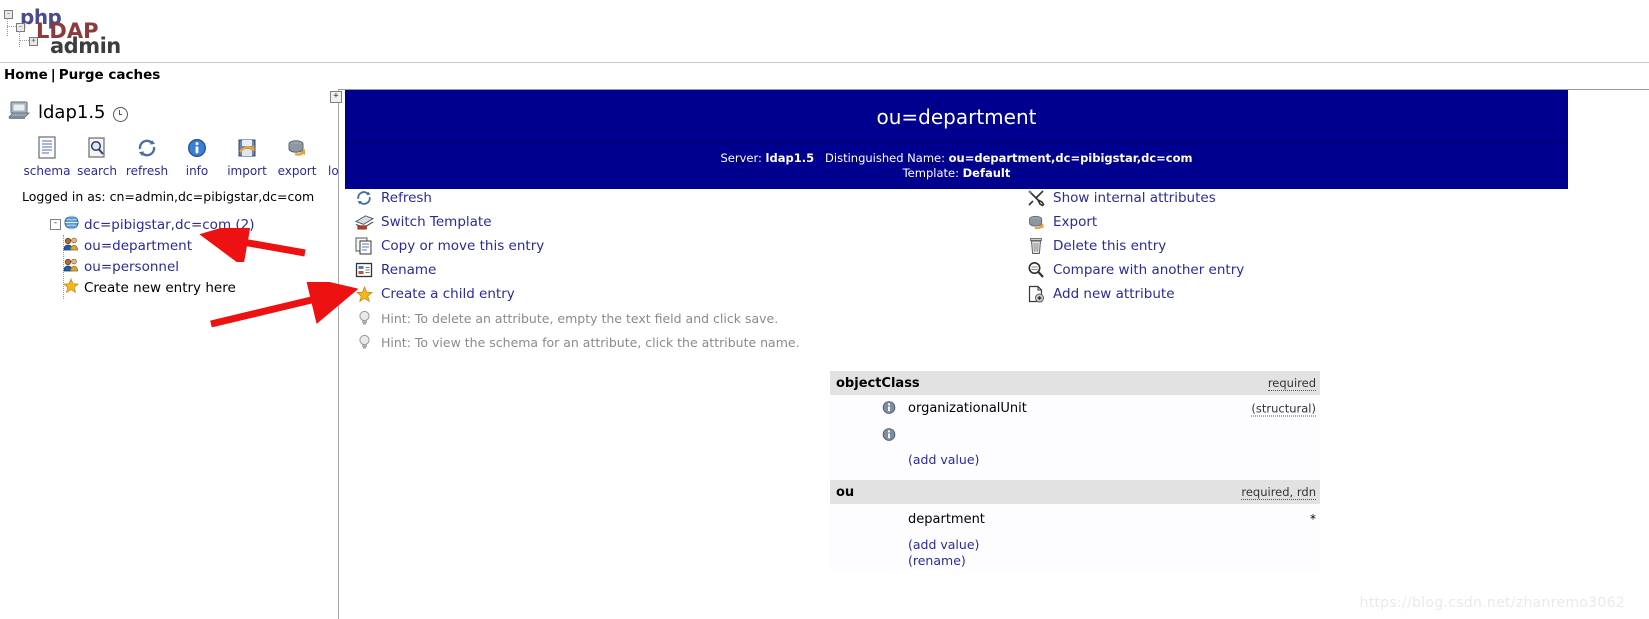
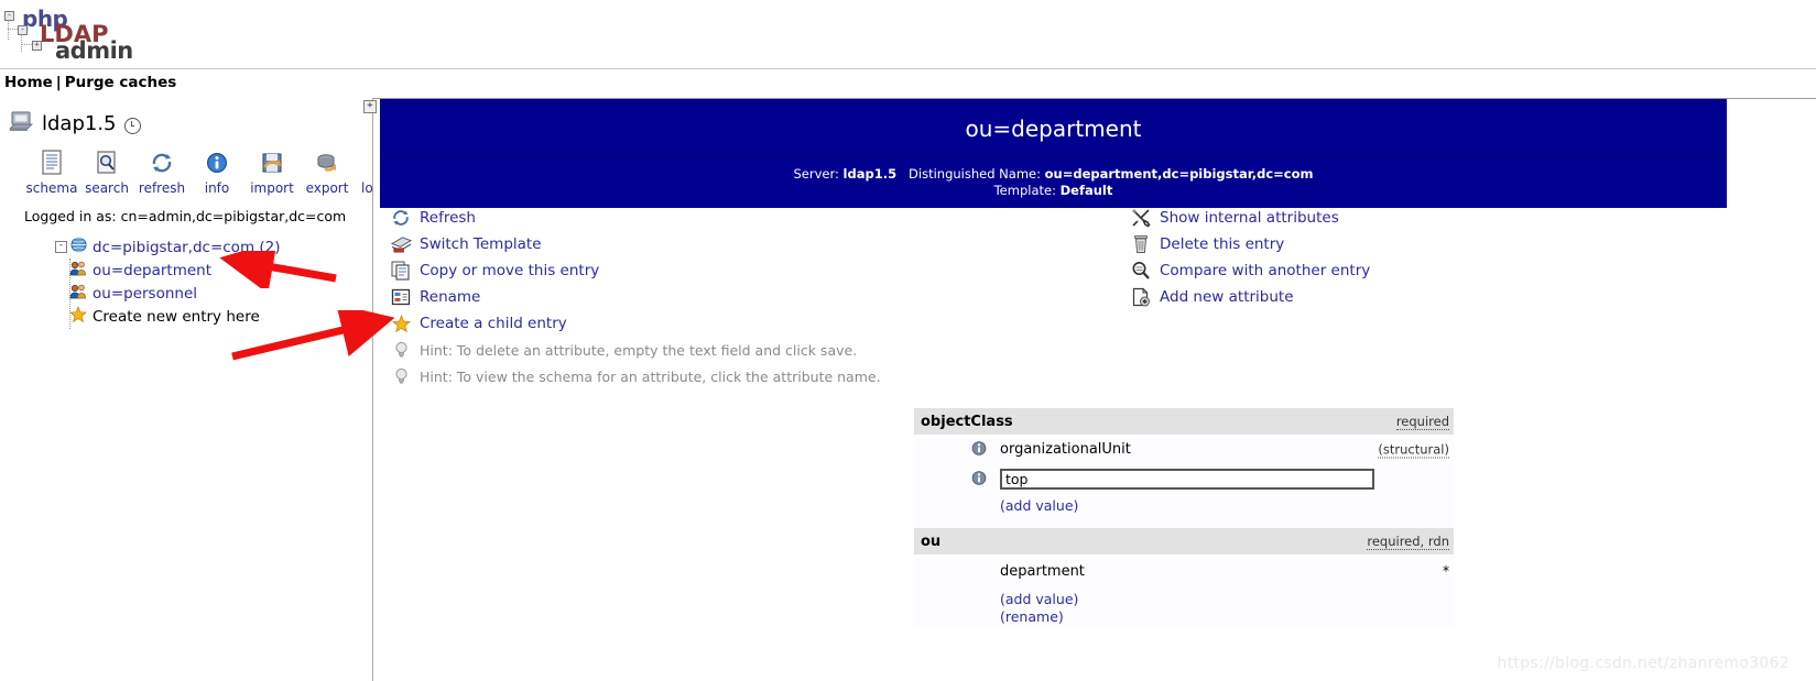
  php
  LDAP
  admin
  Home | Purge caches
  ldap1.5
  schema
  search
  refresh
  info
  import
  export
  Logged in as: cn=admin,dc=pibigstar,dc=com
  -
  dc=pibigstar,dc=com (2)
  ou=department
  ou=personnel
  Create new entry here
  +
  ou=department
  Server: ldap1.5 Distinguished Name: ou=department,dc=pibigstar,dc=com
  Template: Default
  Refresh
  Switch Template
  Copy or move this entry
  Rename
  Create a child entry
  Hint: To delete an attribute, empty the text field and click save.
  Hint: To view the schema for an attribute, click the attribute name.
  Show internal attributes
- Export
  Delete this entry
  Compare with another entry
  Add new attribute
  objectClass
  required
  organizationalUnit
  (structural)
+ top
  (add value)
  ou
  required, rdn
  department
  *
  (add value)
  (rename)
